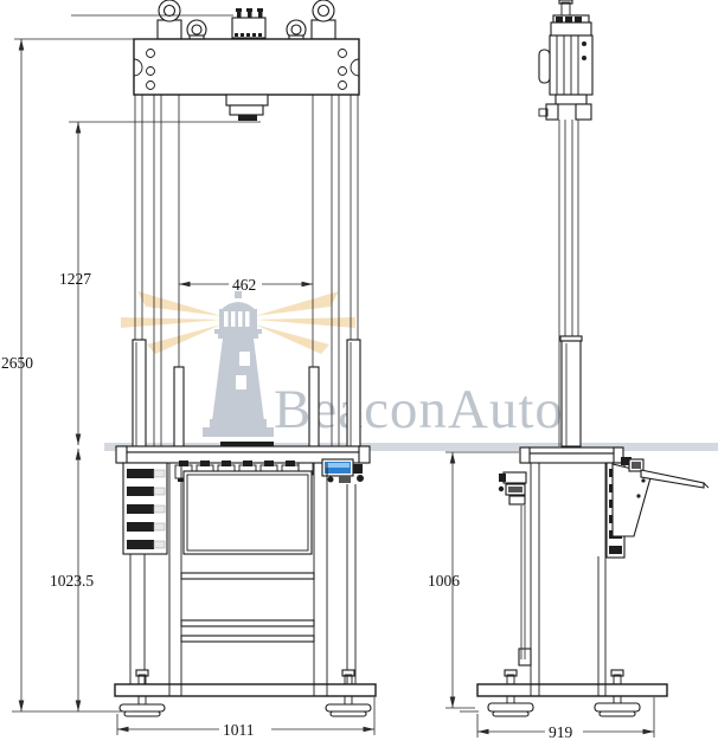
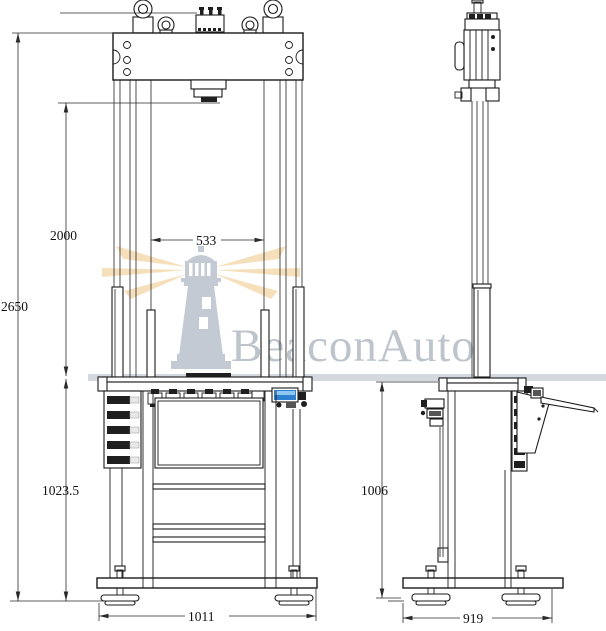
  BeconAuto
  2650
- 1227
+ 2000
- 462
+ 533
  1023.5
  1011
  1006
  919
